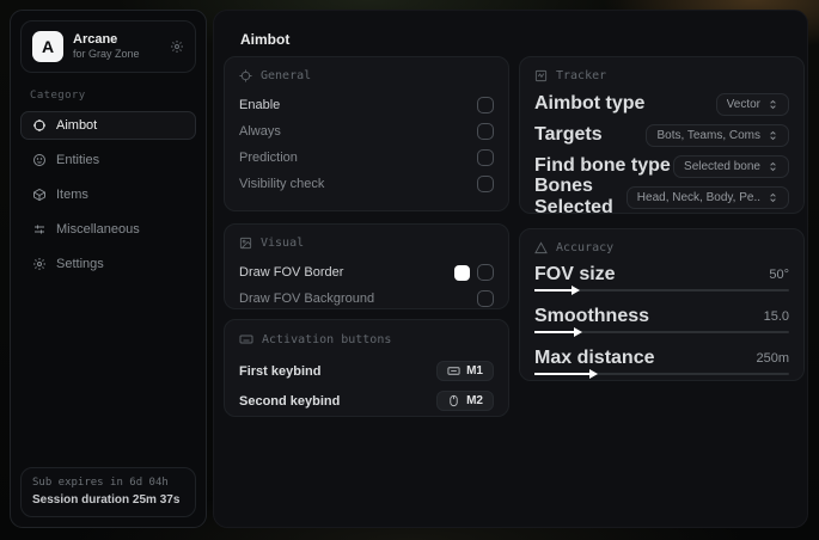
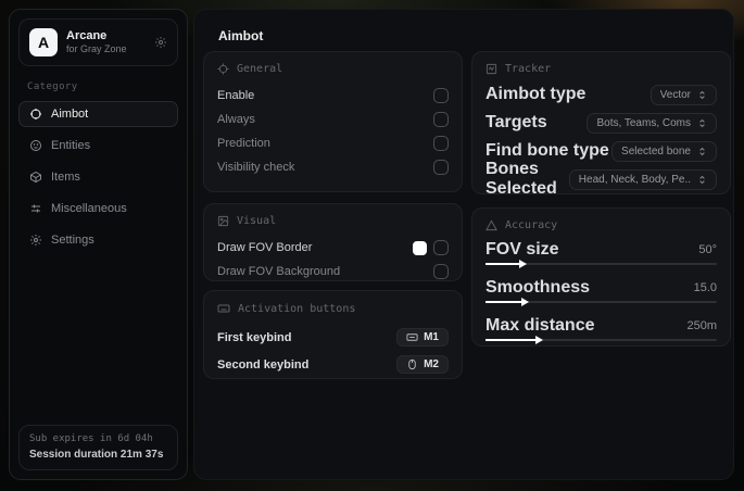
  A
  Arcane
  for Gray Zone
  Category
  Aimbot
  Entities
  Items
  Miscellaneous
  Settings
  Sub expires in 6d 04h
- Session duration 25m 37s
+ Session duration 21m 37s
  Aimbot
  General
  Enable
  Always
  Prediction
  Visibility check
  Visual
  Draw FOV Border
  Draw FOV Background
  Activation buttons
  First keybind
  M1
  Second keybind
  M2
  Tracker
  Aimbot type
  Vector
  Targets
  Bots, Teams, Coms
  Find bone type
  Selected bone
  Bones Selected
  Head, Neck, Body, Pe..
  Accuracy
  FOV size
  50°
  Smoothness
  15.0
  Max distance
  250m
